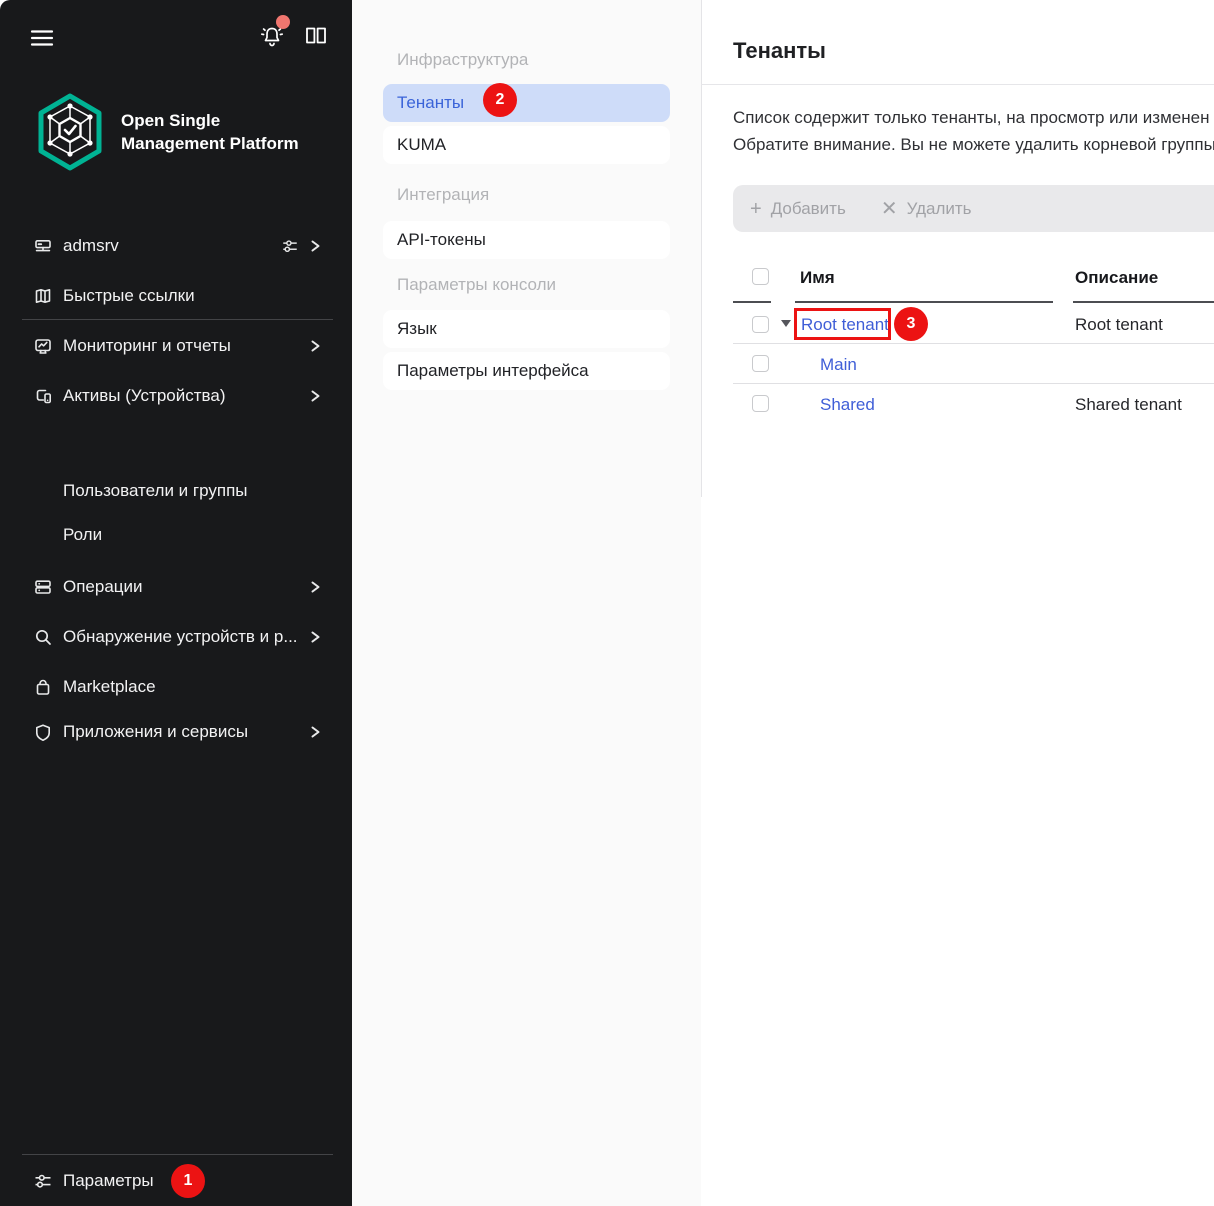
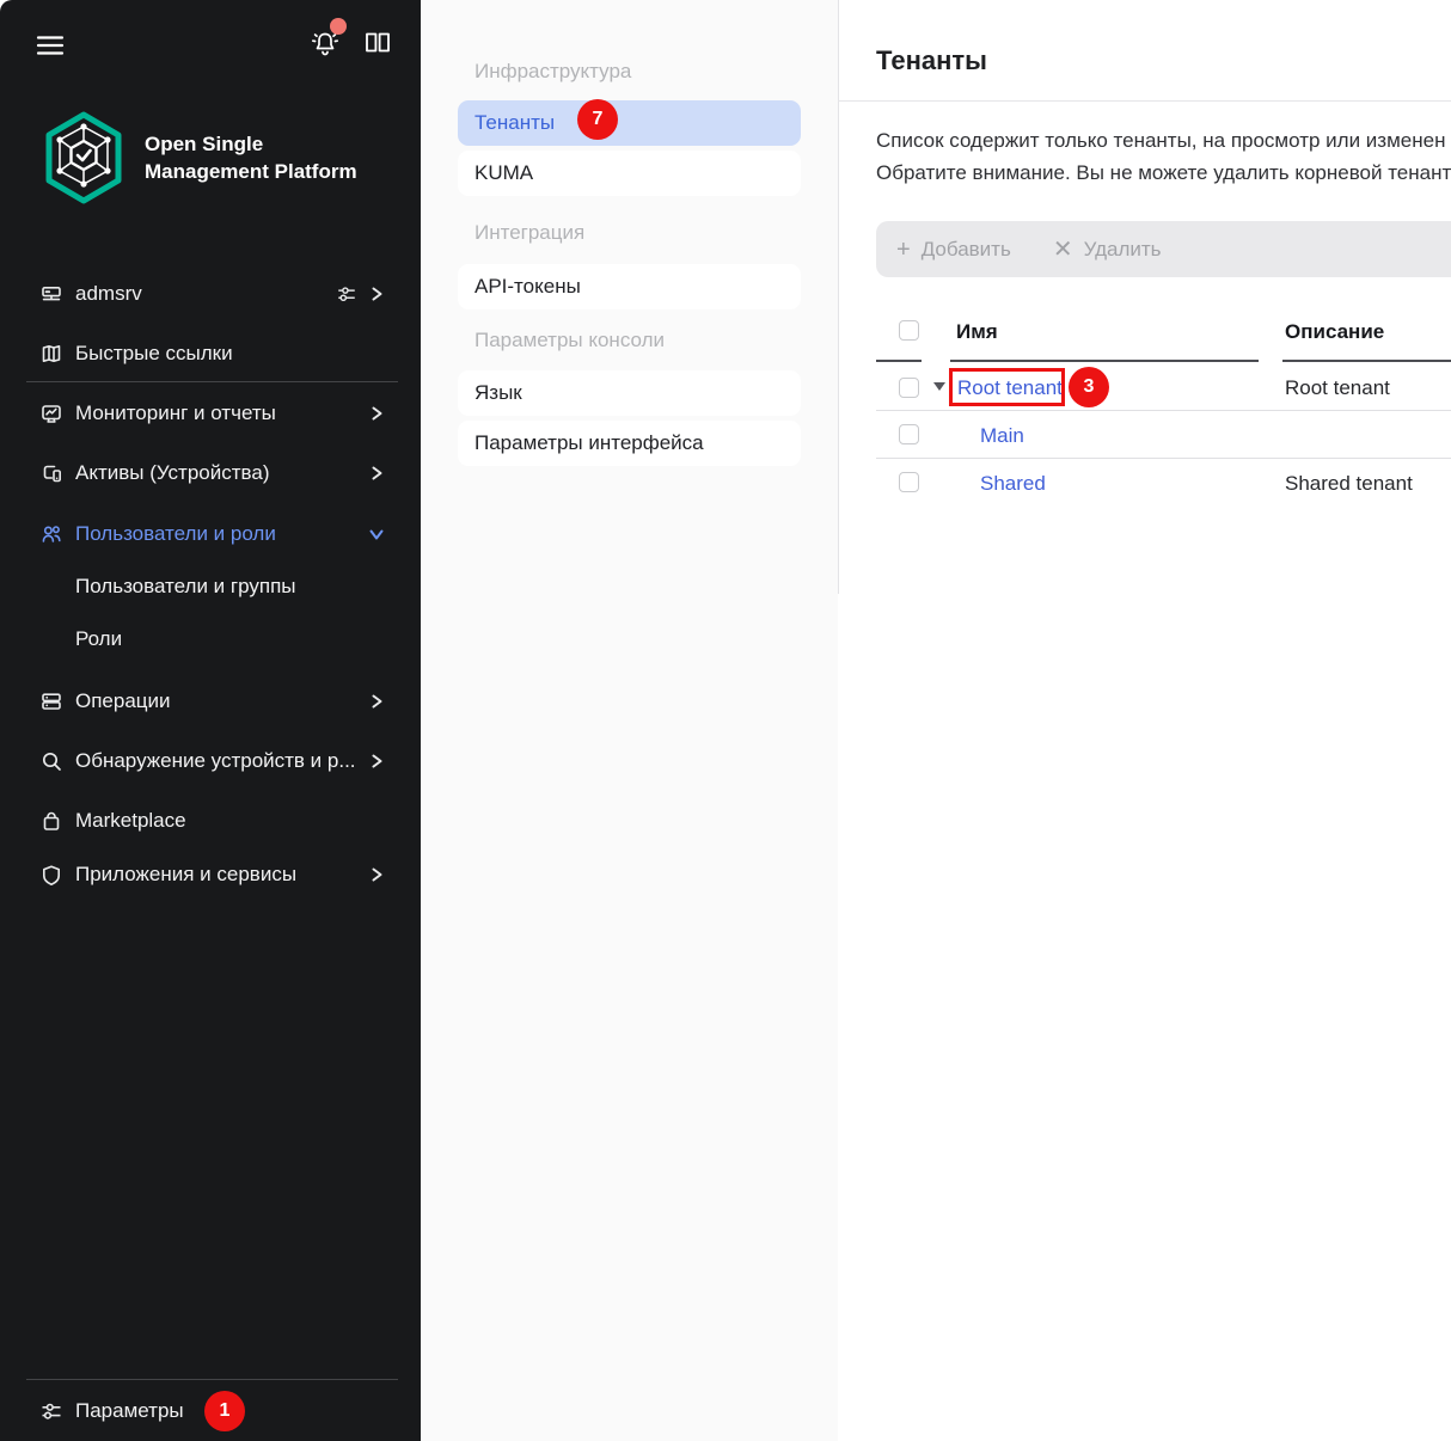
  Open Single
  Management Platform
  admsrv
  Быстрые ссылки
  Мониторинг и отчеты
  Активы (Устройства)
+ Пользователи и роли
  Пользователи и группы
  Роли
  Операции
  Обнаружение устройств и р...
  Marketplace
  Приложения и сервисы
  Параметры
  Инфраструктура
  Тенанты
  KUMA
  Интеграция
  API-токены
  Параметры консоли
  Язык
  Параметры интерфейса
  Тенанты
  Список содержит только тенанты, на просмотр или изменен
- Обратите внимание. Вы не можете удалить корневой группы
+ Обратите внимание. Вы не можете удалить корневой тенант
  +
  Добавить
  ✕
  Удалить
  Имя
  Описание
  Root tenant
  Root tenant
  Main
  Shared
  Shared tenant
  1
- 2
+ 7
  3
